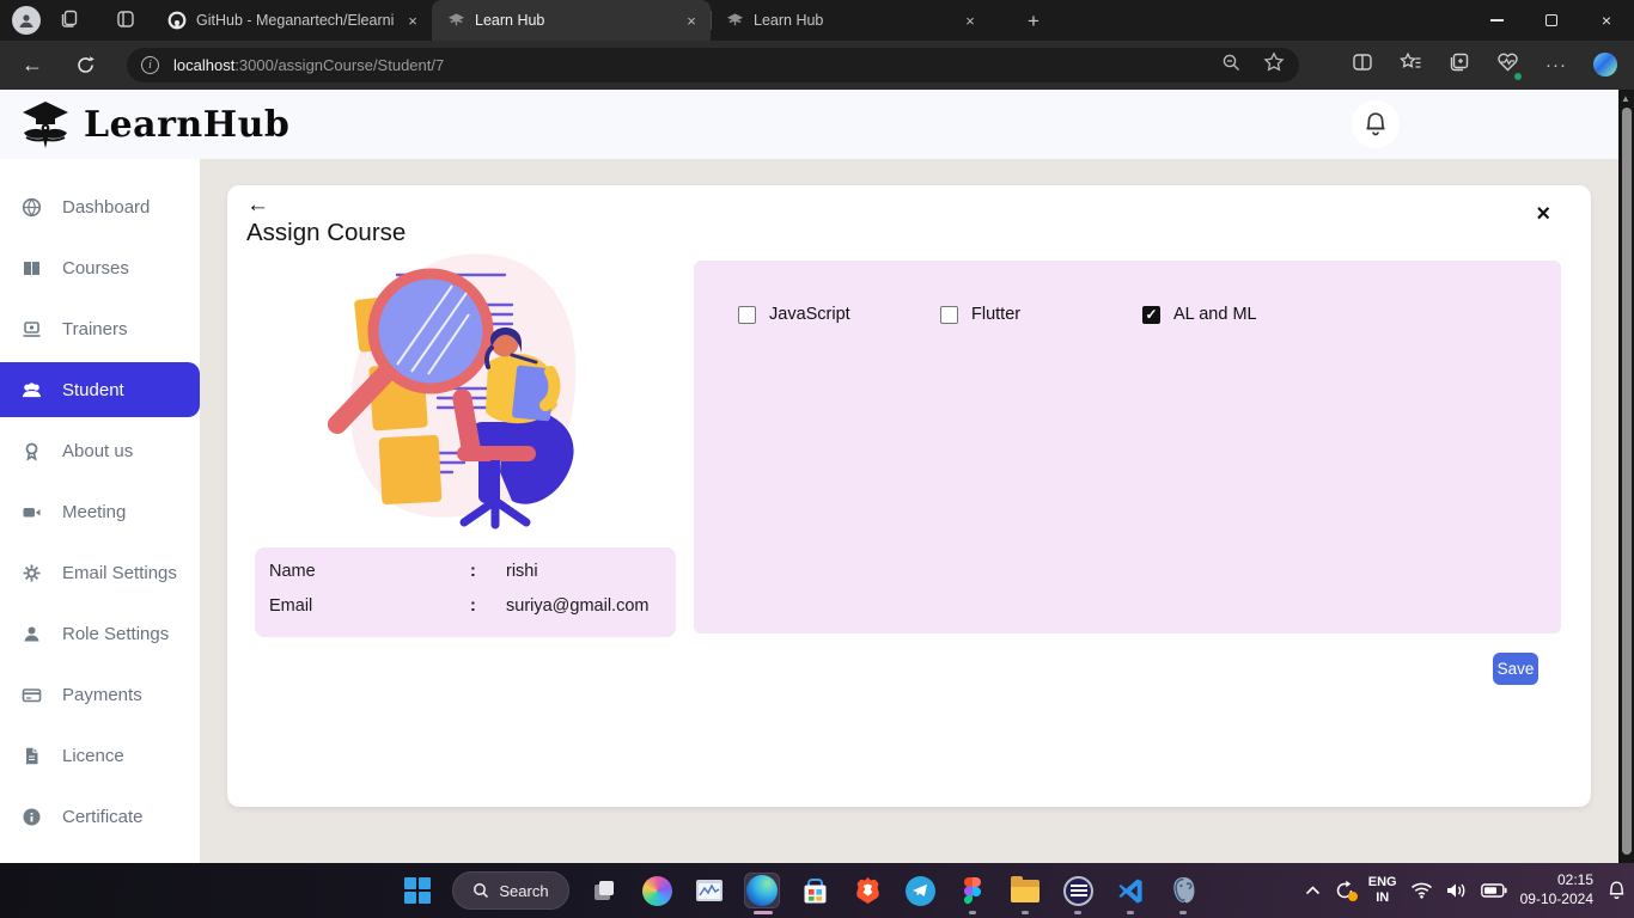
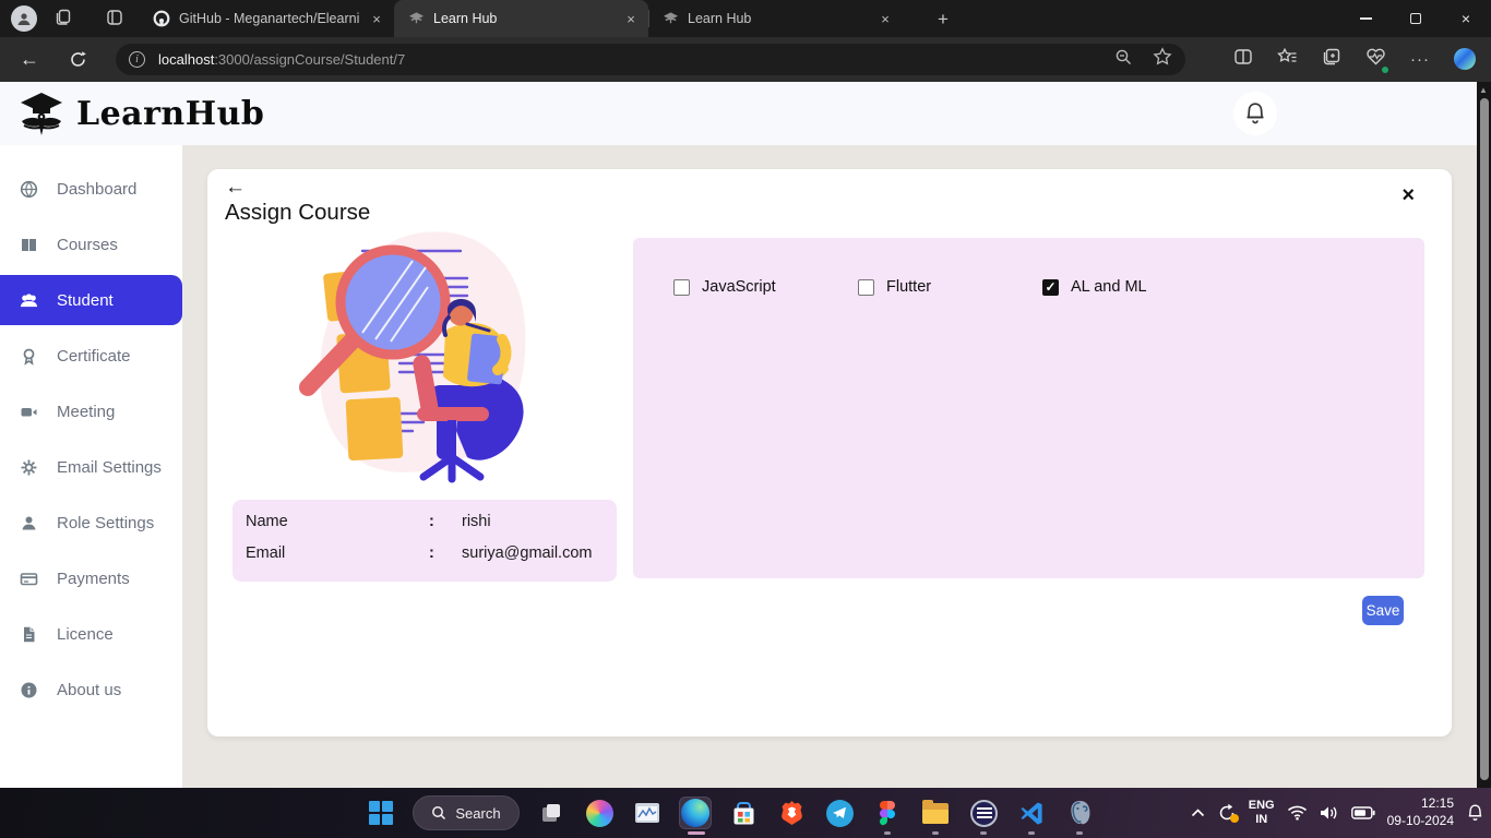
  GitHub - Meganartech/Elearni
  ×
  Learn Hub
  ×
  Learn Hub
  ×
  +
  ×
  ←
  i
  localhost:3000/assignCourse/Student/7
  ···
  LearnHub
  Dashboard
  Courses
- Trainers
  Student
- About us
+ Certificate
  Meeting
  Email Settings
  Role Settings
  Payments
  Licence
- Certificate
+ About us
  ←
  Assign Course
  ×
  Name
  :
  rishi
  Email
  :
  suriya@gmail.com
  JavaScript
  Flutter
  AL and ML
  Save
  ▲
  Search
  ENG
  IN
- 02:15
+ 12:15
  09-10-2024
